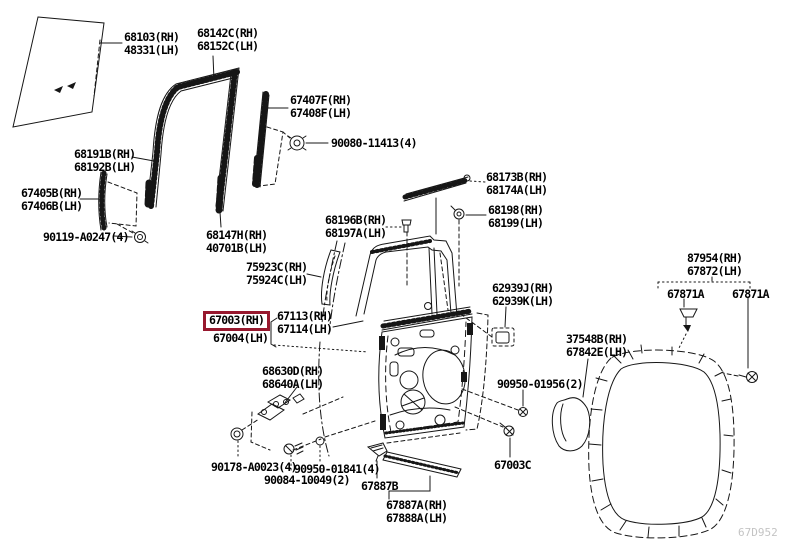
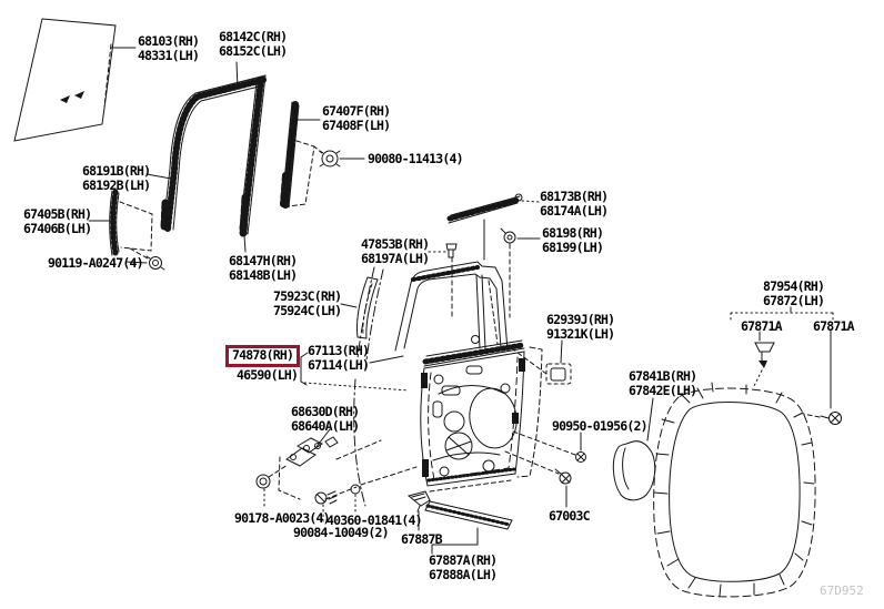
  68103(RH)
  48331(LH)
  68142C(RH)
  68152C(LH)
  67407F(RH)
  67408F(LH)
  90080-11413(4)
  68191B(RH)
  68192B(LH)
  67405B(RH)
  67406B(LH)
  90119-A0247(4)
  68147H(RH)
- 40701B(LH)
+ 68148B(LH)
- 68196B(RH)
+ 47853B(RH)
  68197A(LH)
  75923C(RH)
  75924C(LH)
  68173B(RH)
  68174A(LH)
  68198(RH)
  68199(LH)
  62939J(RH)
- 62939K(LH)
+ 91321K(LH)
  87954(RH)
  67872(LH)
  67871A
  67871A
  67113(RH)
  67114(LH)
- 67003(RH)
+ 74878(RH)
- 67004(LH)
+ 46590(LH)
  68630D(RH)
  68640A(LH)
- 37548B(RH)
+ 67841B(RH)
  67842E(LH)
  90950-01956(2)
  90178-A0023(4)
- 90950-01841(4)
+ 40360-01841(4)
  90084-10049(2)
  67887B
  67887A(RH)
  67888A(LH)
  67003C
  67D952
